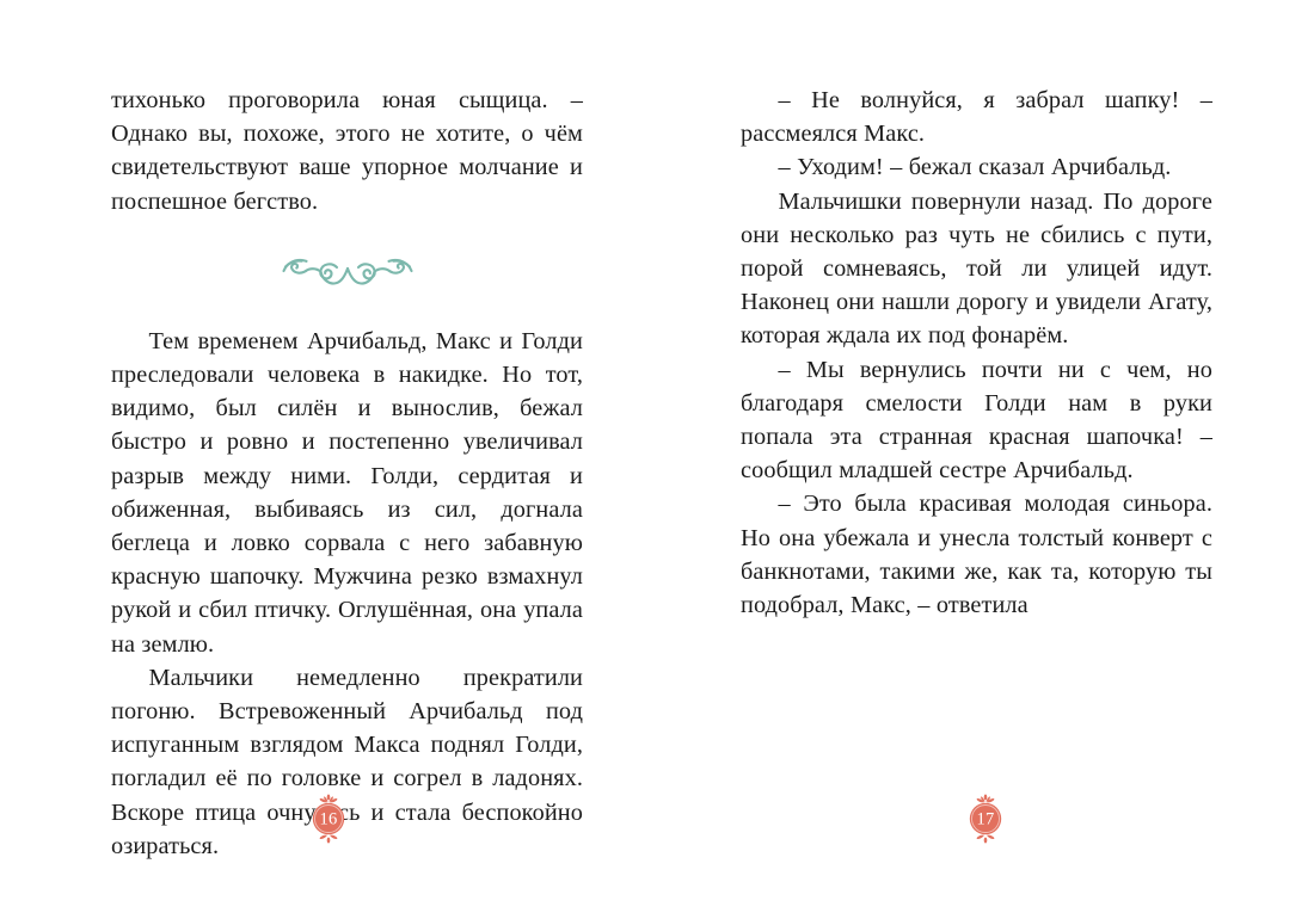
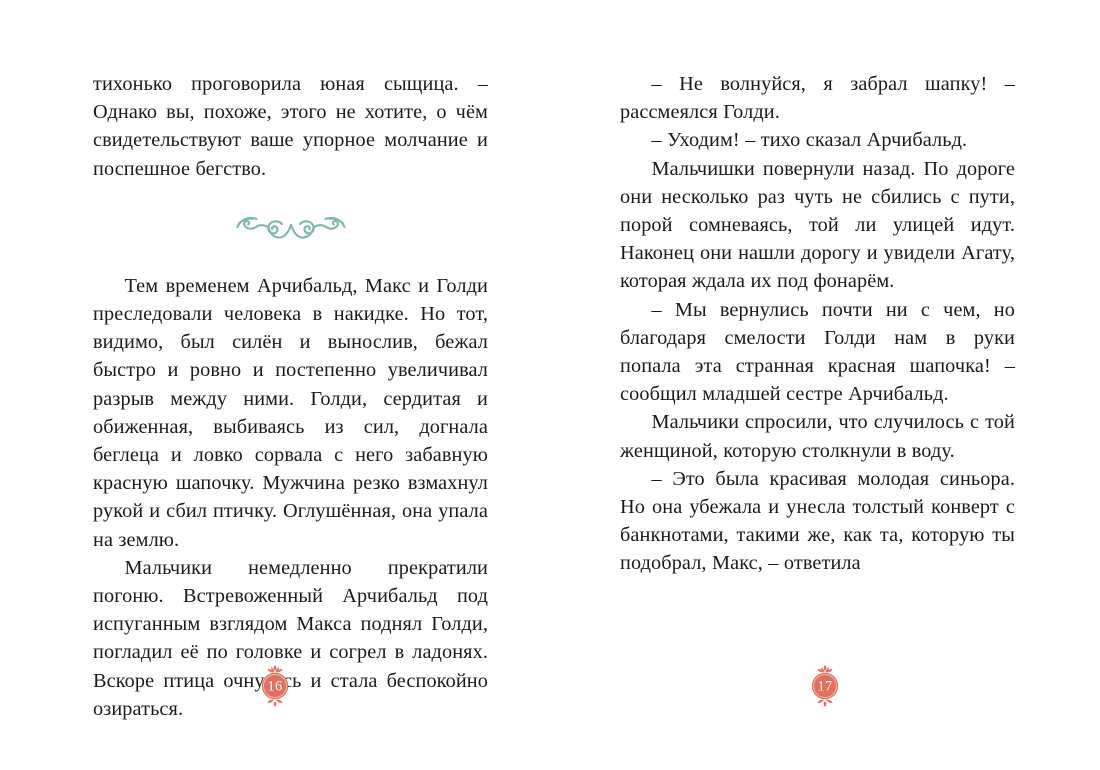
  тихонько проговорила юная сыщица. – Однако вы, похоже, этого не хотите, о чём свидетельствуют ваше упорное молчание и поспешное бегство.
  Тем временем Арчибальд, Макс и Голди преследовали человека в накидке. Но тот, видимо, был силён и вынослив, бежал быстро и ровно и постепенно увеличивал разрыв между ними. Голди, сердитая и обиженная, выбиваясь из сил, догнала беглеца и ловко сорвала с него забавную красную шапочку. Мужчина резко взмахнул рукой и сбил птичку. Оглушённая, она упала на землю.
  Мальчики немедленно прекратили погоню. Встревоженный Арчибальд под испуганным взглядом Макса поднял Голди, погладил её по головке и согрел в ладонях. Вскоре птица очнусь и стала беспокойно озираться.
  16
- – Не волнуйся, я забрал шапку! – рассмеялся Макс.
+ – Не волнуйся, я забрал шапку! – рассмеялся Голди.
- – Уходим! – бежал сказал Арчибальд.
+ – Уходим! – тихо сказал Арчибальд.
  Мальчишки повернули назад. По дороге они несколько раз чуть не сбились с пути, порой сомневаясь, той ли улицей идут. Наконец они нашли дорогу и увидели Агату, которая ждала их под фонарём.
  – Мы вернулись почти ни с чем, но благодаря смелости Голди нам в руки попала эта странная красная шапочка! – сообщил младшей сестре Арчибальд.
+ Мальчики спросили, что случилось с той женщиной, которую столкнули в воду.
  – Это была красивая молодая синьора. Но она убежала и унесла толстый конверт с банкнотами, такими же, как та, которую ты подобрал, Макс, – ответила
  17
